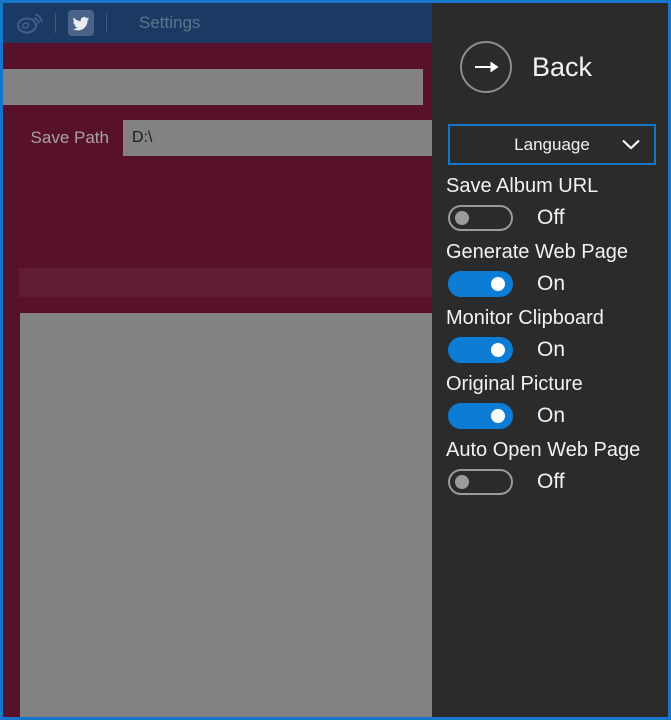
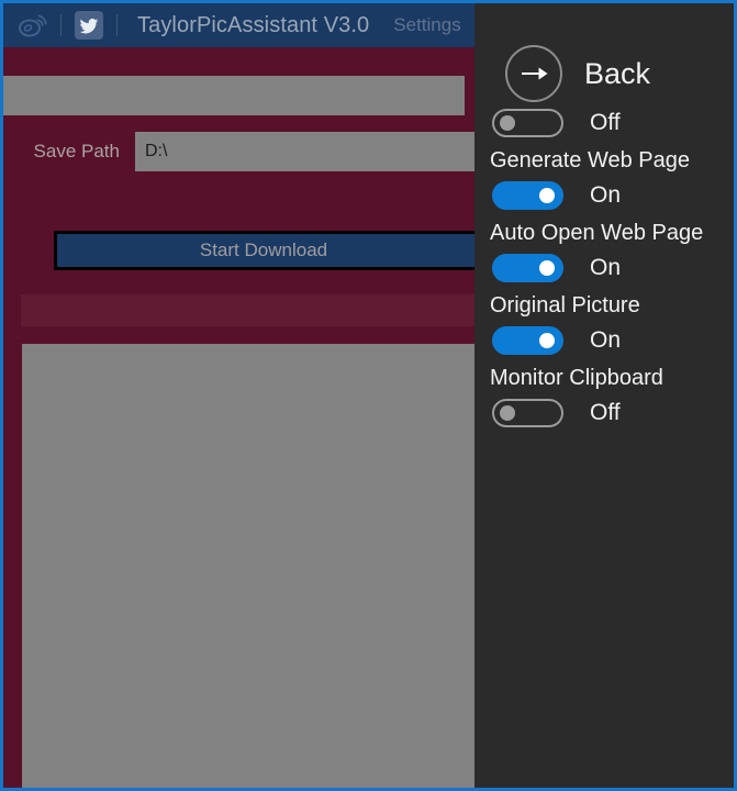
+ TaylorPicAssistant V3.0
  Settings
  Save Path
  D:\
+ Start Download
  Back
- Language
- Save Album URL
  Off
  Generate Web Page
  On
- Monitor Clipboard
+ Auto Open Web Page
  On
  Original Picture
  On
- Auto Open Web Page
+ Monitor Clipboard
  Off
